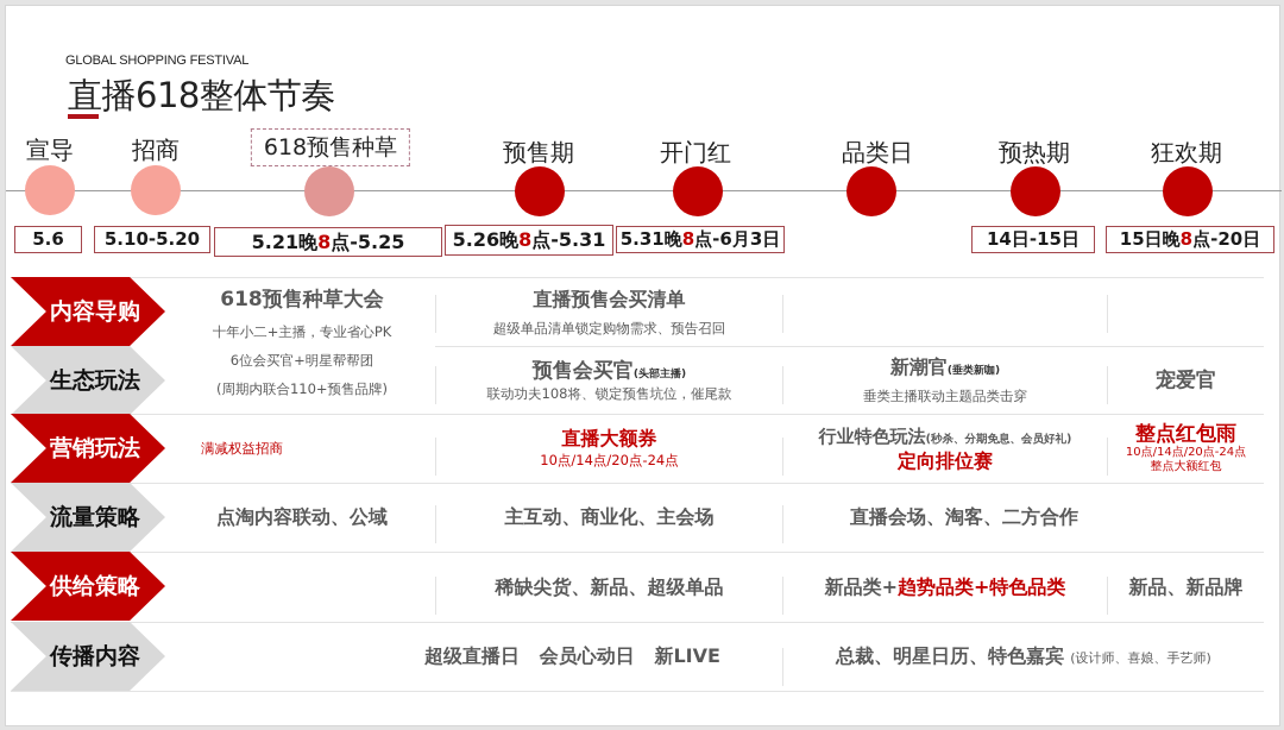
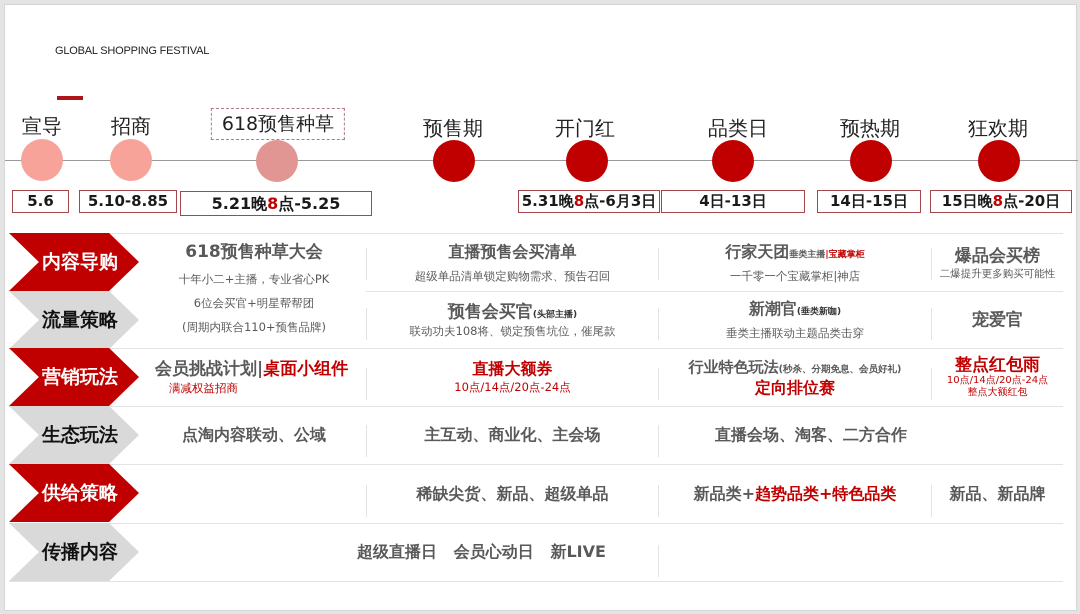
  GLOBAL SHOPPING FESTIVAL
- 直播618整体节奏
  宣导
  招商
  618预售种草
  预售期
  开门红
  品类日
  预热期
  狂欢期
  5.6
- 5.10-5.20
+ 5.10-8.85
  5.21晚8点-5.25
- 5.26晚8点-5.31
  5.31晚8点-6月3日
+ 4日-13日
  14日-15日
  15日晚8点-20日
  内容导购
- 生态玩法
+ 流量策略
  营销玩法
- 流量策略
+ 生态玩法
  供给策略
  传播内容
  618预售种草大会
  十年小二+主播，专业省心PK
  6位会买官+明星帮帮团
  (周期内联合110+预售品牌)
  直播预售会买清单
  超级单品清单锁定购物需求、预告召回
+ 行家天团垂类主播|宝藏掌柜
+ 一千零一个宝藏掌柜|神店
+ 爆品会买榜
+ 二爆提升更多购买可能性
  预售会买官(头部主播)
  联动功夫108将、锁定预售坑位，催尾款
  新潮官(垂类新咖)
  垂类主播联动主题品类击穿
  宠爱官
+ 会员挑战计划|桌面小组件
  满减权益招商
  直播大额券
  10点/14点/20点-24点
  行业特色玩法(秒杀、分期免息、会员好礼)
  定向排位赛
  整点红包雨
  10点/14点/20点-24点
  整点大额红包
  点淘内容联动、公域
  主互动、商业化、主会场
  直播会场、淘客、二方合作
  稀缺尖货、新品、超级单品
  新品类+趋势品类+特色品类
  新品、新品牌
  超级直播日 会员心动日 新LIVE
- 总裁、明星日历、特色嘉宾 (设计师、喜娘、手艺师)
